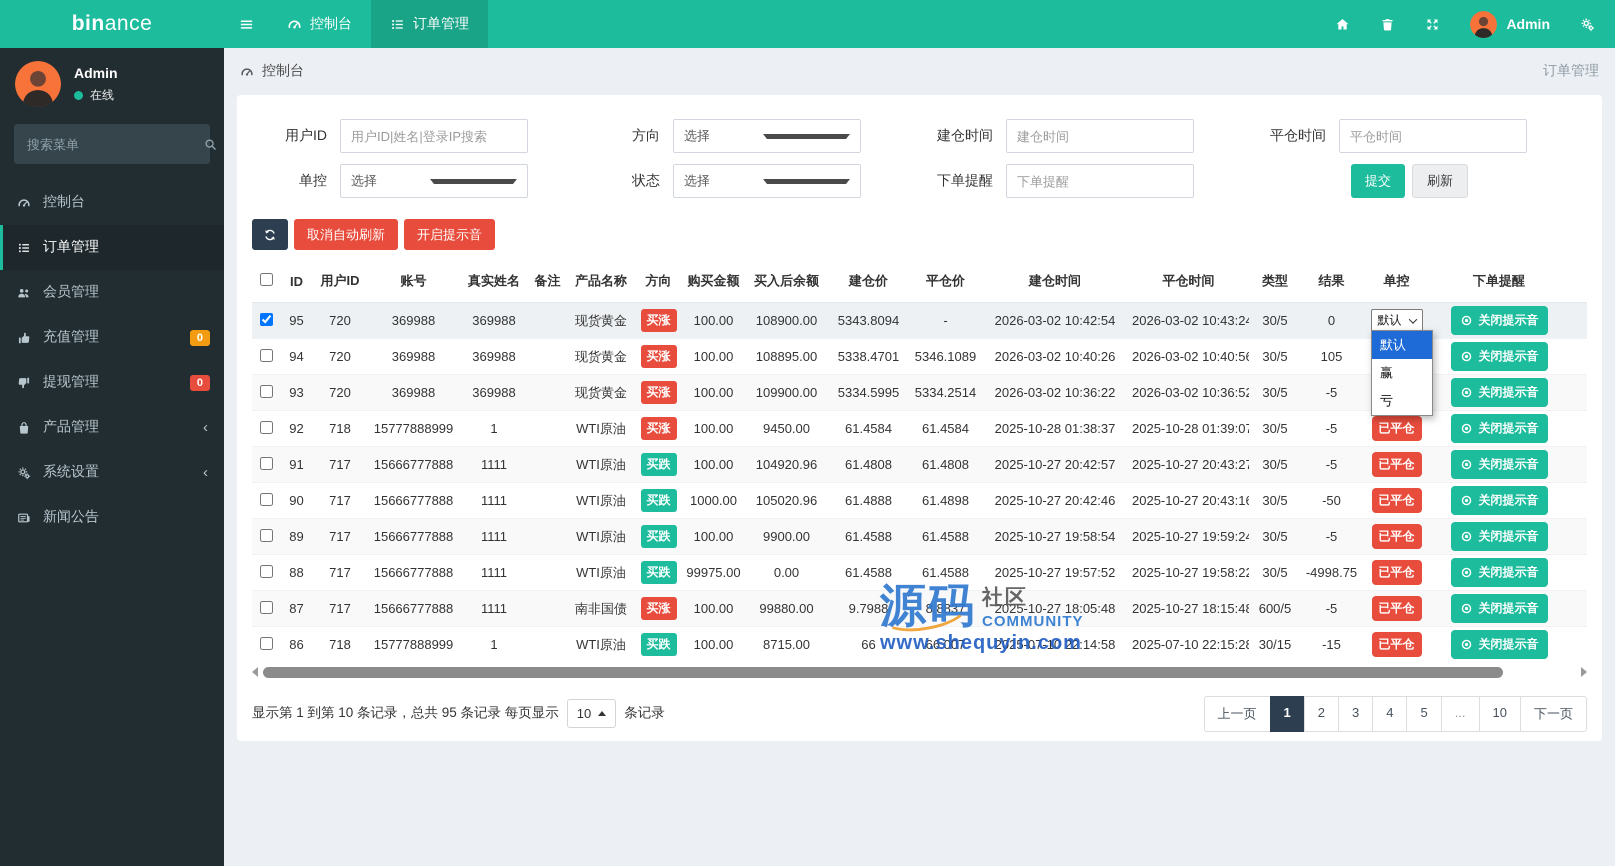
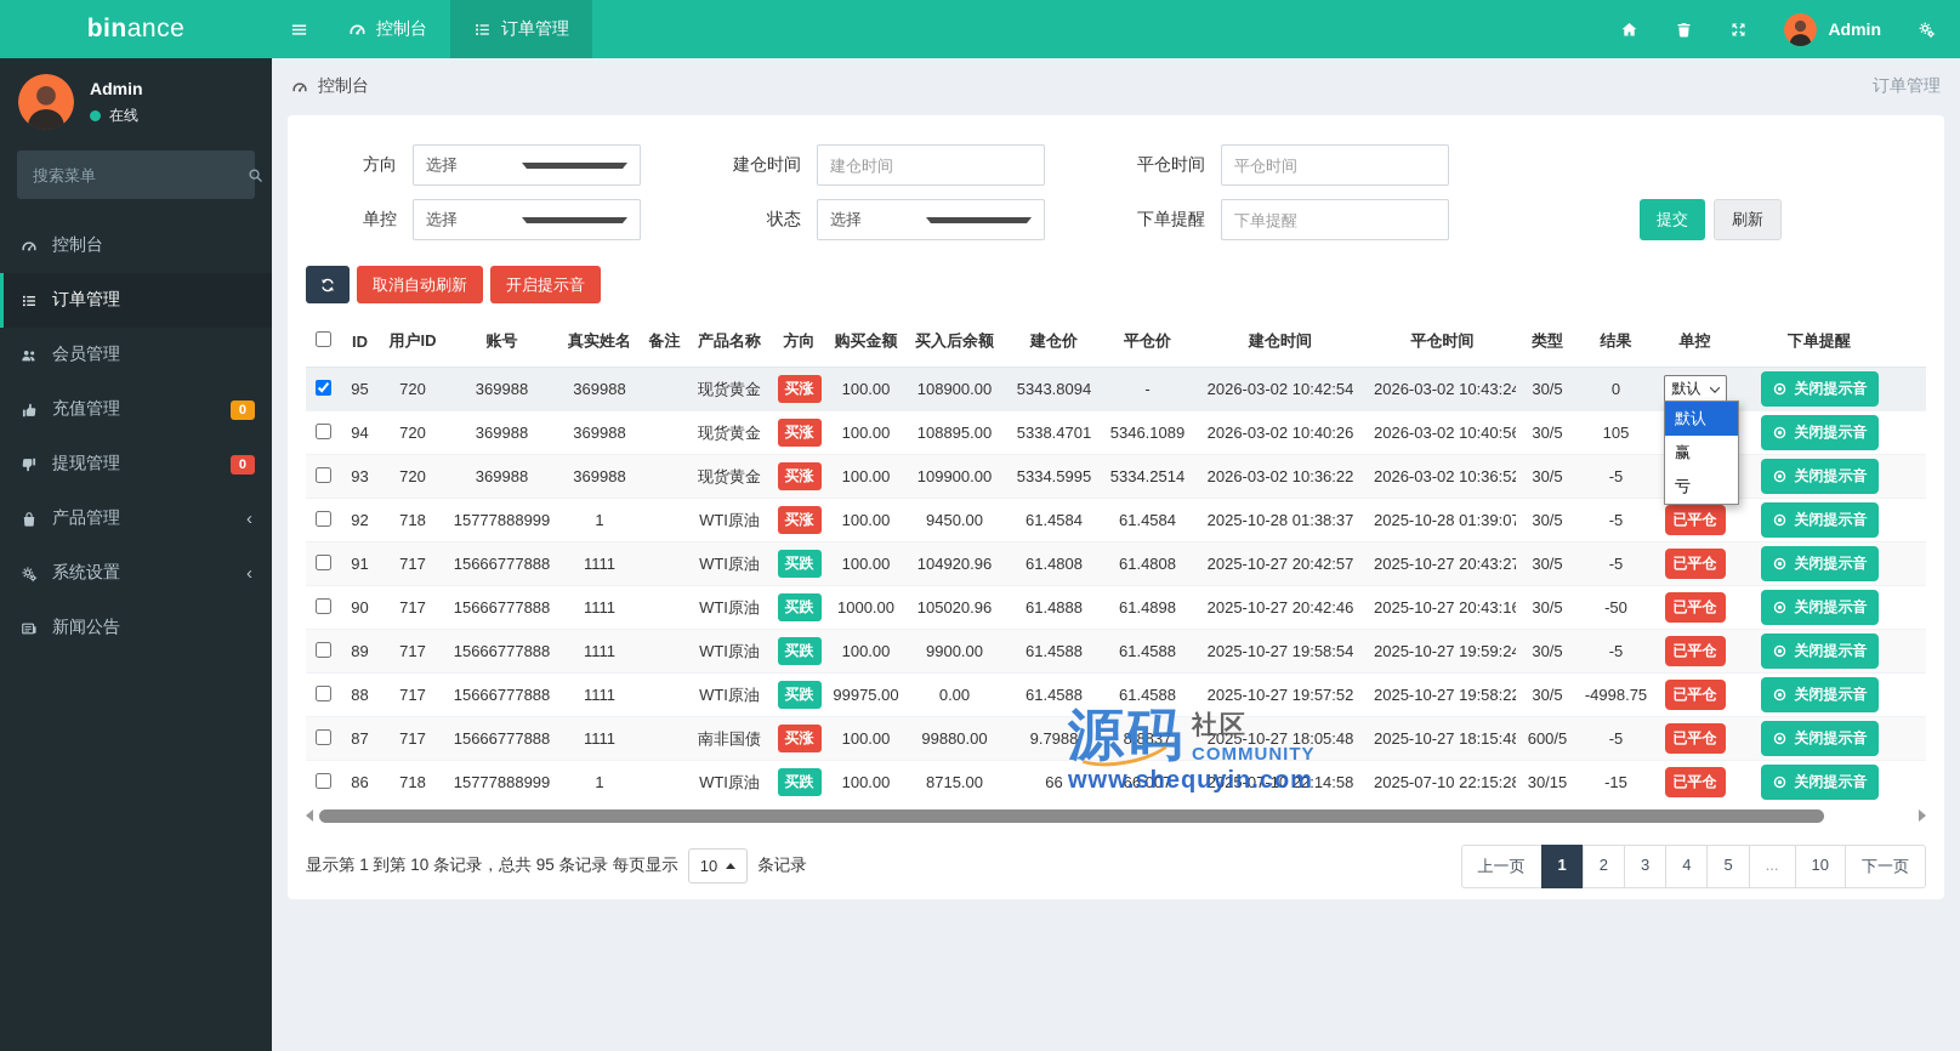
  bin
  ance
  控制台
  订单管理
  Admin
  Admin
  在线
  搜索菜单
  控制台
  订单管理
  会员管理
  充值管理
  0
  提现管理
  0
  产品管理
  ‹
  系统设置
  ‹
  新闻公告
  控制台
  订单管理
- 用户ID
- 用户ID|姓名|登录IP搜索
  方向
  选择
  建仓时间
  建仓时间
  平仓时间
  平仓时间
  单控
  选择
  状态
  选择
  下单提醒
  下单提醒
  提交
  刷新
  取消自动刷新
  开启提示音
  	ID	用户ID	账号	真实姓名	备注	产品名称	方向	购买金额	买入后余额	建仓价	平仓价	建仓时间	平仓时间	类型	结果	单控	下单提醒
  	95	720	369988	369988		现货黄金	买涨	100.00	108900.00	5343.8094	-	2026-03-02 10:42:54	2026-03-02 10:43:2	30/5	0	默认	关闭提示音
  	94	720	369988	369988		现货黄金	买涨	100.00	108895.00	5338.4701	5346.1089	2026-03-02 10:40:26	2026-03-02 10:40:5	30/5	105		关闭提示音
  	93	720	369988	369988		现货黄金	买涨	100.00	109900.00	5334.5995	5334.2514	2026-03-02 10:36:22	2026-03-02 10:36:5	30/5	-5		关闭提示音
  	92	718	15777888999	1		WTI原油	买涨	100.00	9450.00	61.4584	61.4584	2025-10-28 01:38:37	2025-10-28 01:39:0	30/5	-5	已平仓	关闭提示音
  	91	717	15666777888	1111		WTI原油	买跌	100.00	104920.96	61.4808	61.4808	2025-10-27 20:42:57	2025-10-27 20:43:2	30/5	-5	已平仓	关闭提示音
  	90	717	15666777888	1111		WTI原油	买跌	1000.00	105020.96	61.4888	61.4898	2025-10-27 20:42:46	2025-10-27 20:43:1	30/5	-50	已平仓	关闭提示音
  	89	717	15666777888	1111		WTI原油	买跌	100.00	9900.00	61.4588	61.4588	2025-10-27 19:58:54	2025-10-27 19:59:2	30/5	-5	已平仓	关闭提示音
  	88	717	15666777888	1111		WTI原油	买跌	99975.00	0.00	61.4588	61.4588	2025-10-27 19:57:52	2025-10-27 19:58:2	30/5	-4998.75	已平仓	关闭提示音
  	87	717	15666777888	1111		南非国债	买涨	100.00	99880.00	9.7988	8.8837	2025-10-27 18:05:48	2025-10-27 18:15:4	600/5	-5	已平仓	关闭提示音
  	86	718	15777888999	1		WTI原油	买跌	100.00	8715.00	66	66.007	2025-07-10 22:14:58	2025-07-10 22:15:2	30/15	-15	已平仓	关闭提示音
  源码
  社区
  COMMUNITY
  www.shequyin.com
  默认
  赢
  亏
  显示第 1 到第 10 条记录，总共 95 条记录 每页显示
  10
  条记录
  上一页
  1
  2
  3
  4
  5
  ...
  10
  下一页
